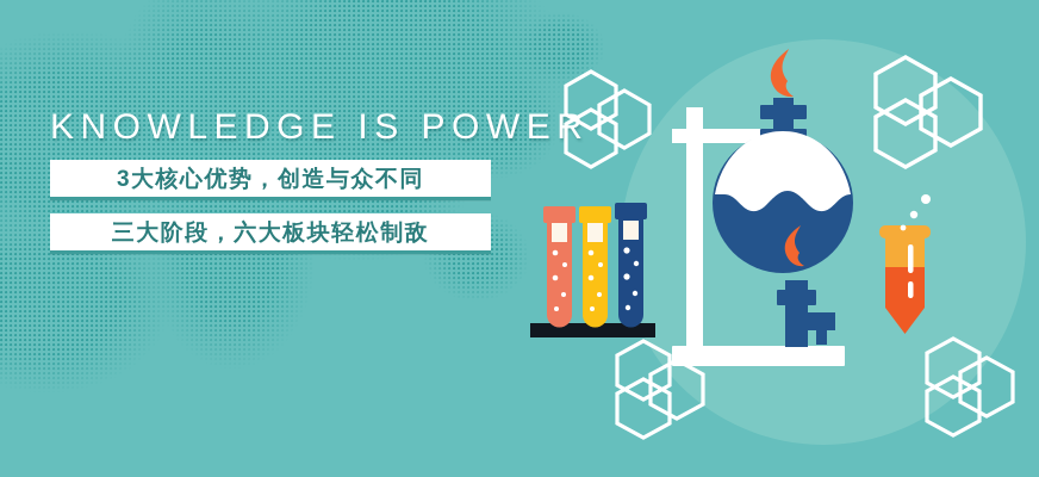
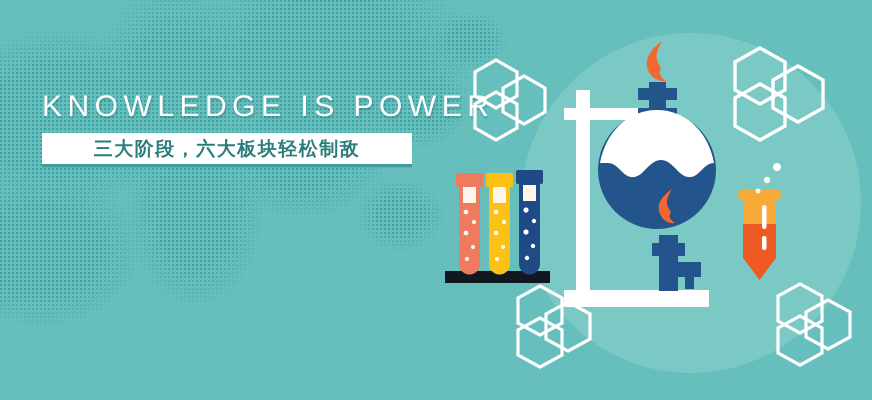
  KNOWLEDGE IS POW
- 3大核心优势，创造与众不同
  三大阶段，六大板块轻松制敌
